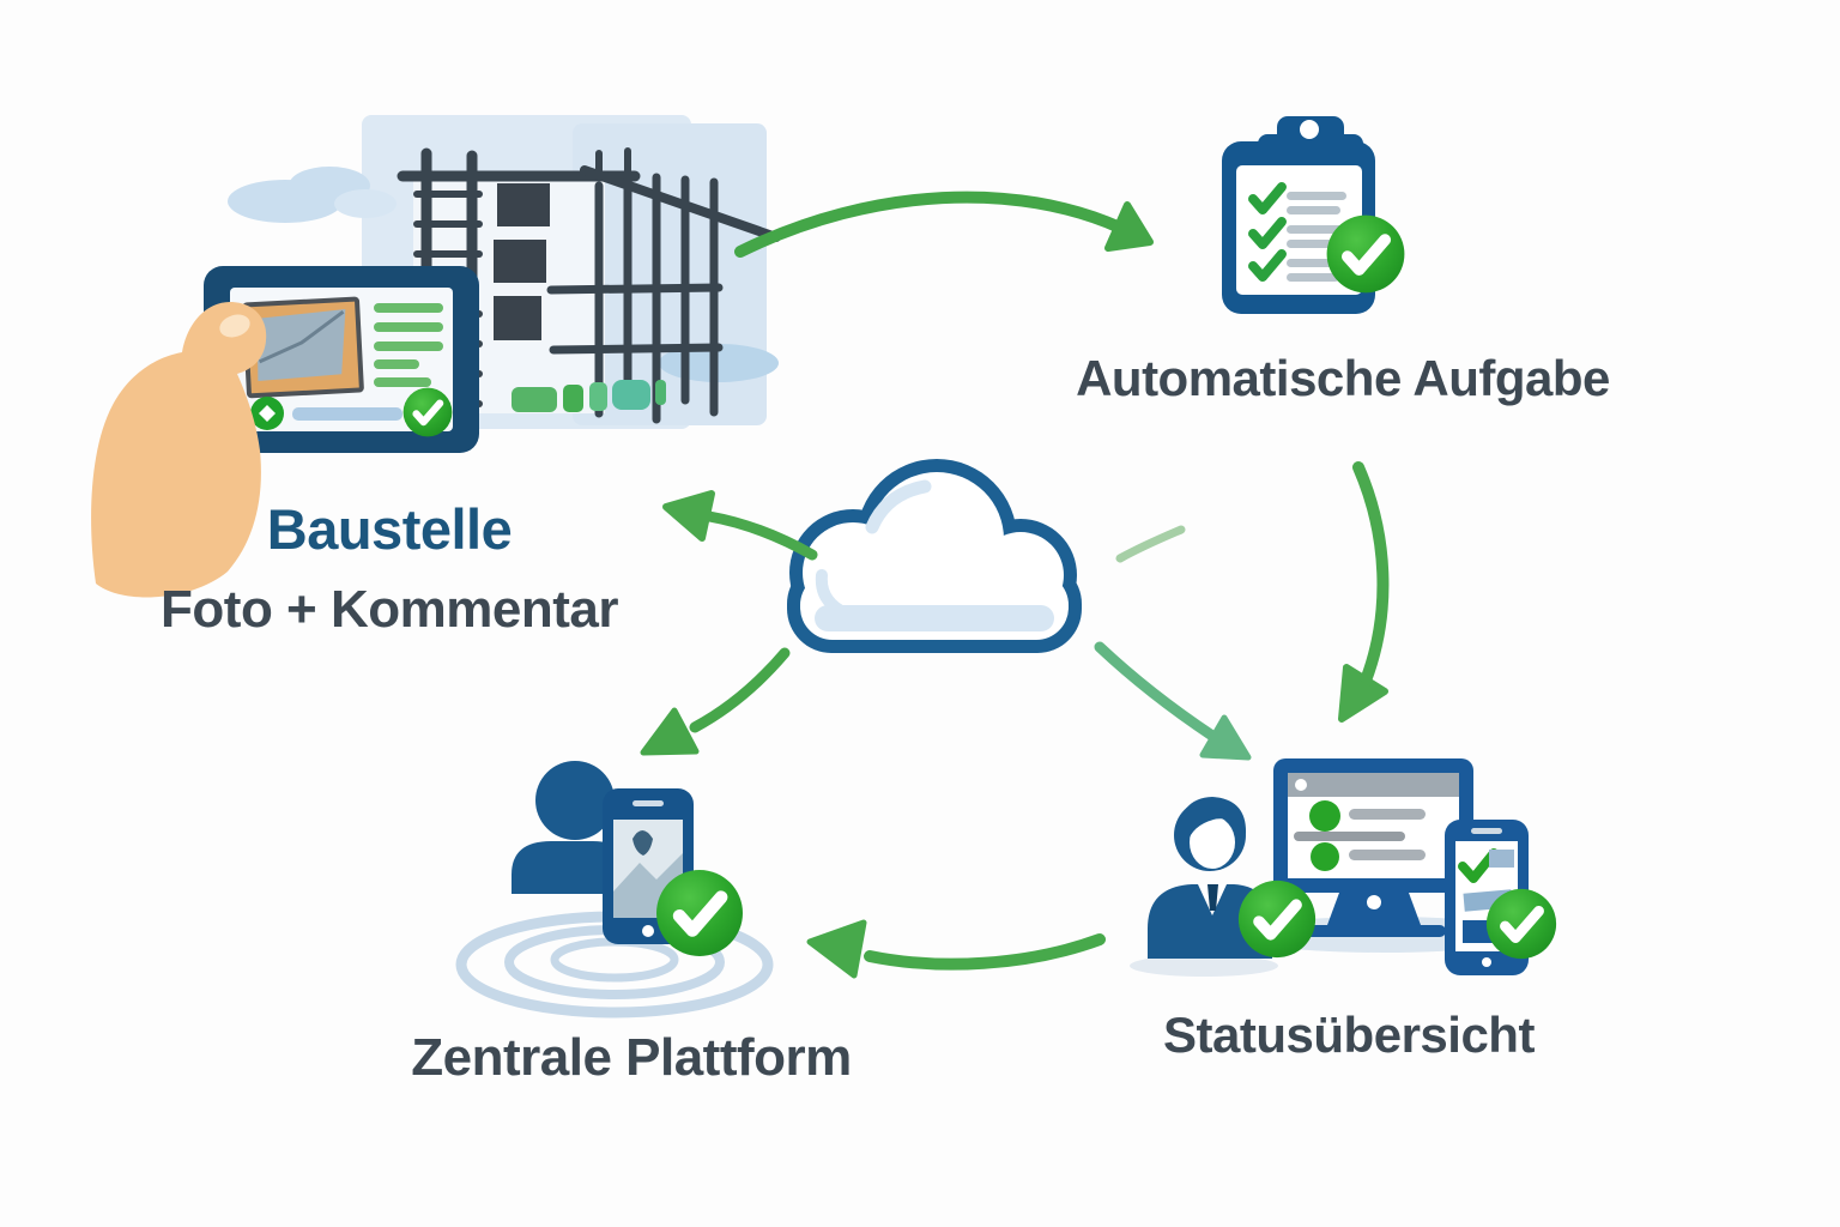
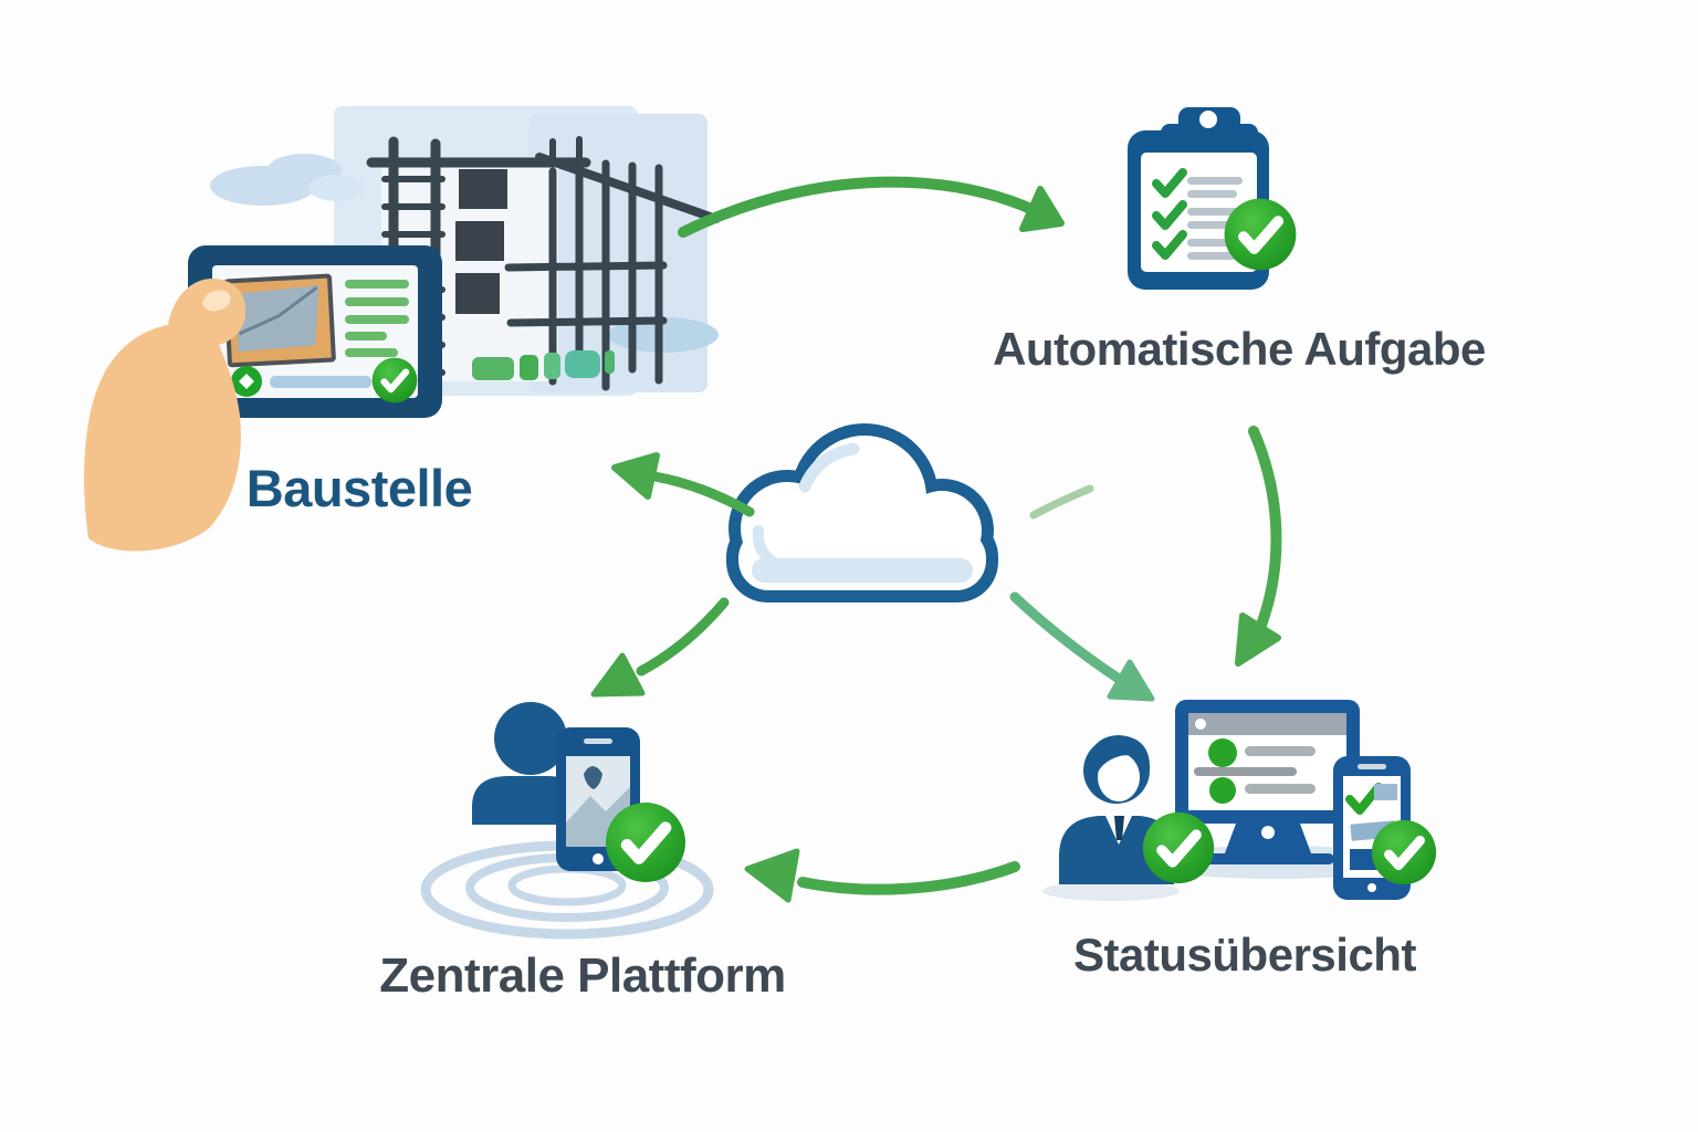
  Baustelle
- Foto + Kommentar
  Automatische Aufgabe
  Zentrale Plattform
  Statusübersicht
